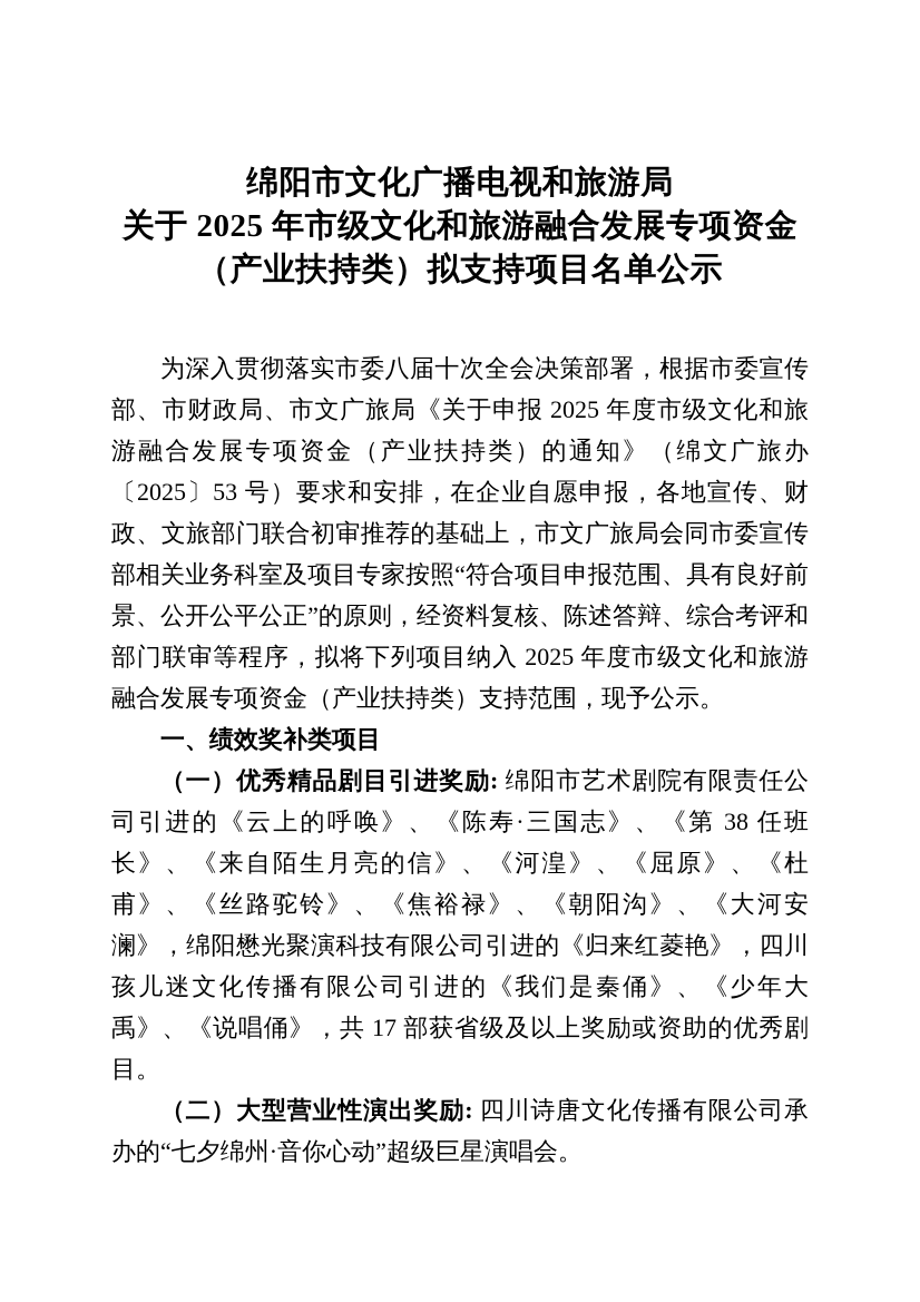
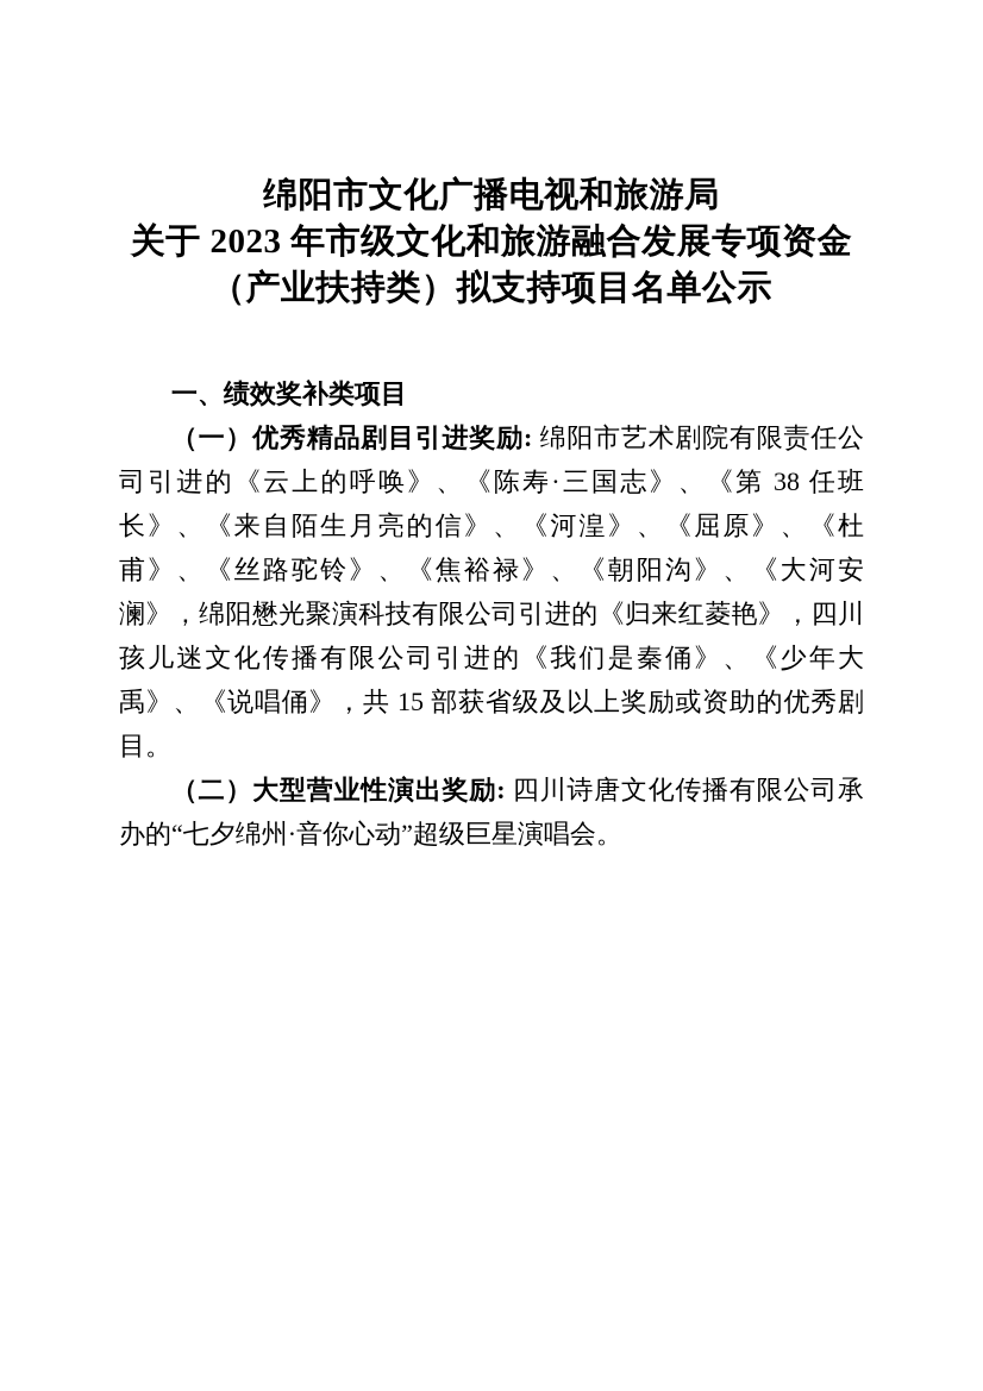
  绵阳市文化广播电视和旅游局
- 关于 2025 年市级文化和旅游融合发展专项资金
+ 关于 2023 年市级文化和旅游融合发展专项资金
  （产业扶持类）拟支持项目名单公示
- 为深入贯彻落实市委八届十次全会决策部署，根据市委宣传部、市财政局、市文广旅局《关于申报 2025 年度市级文化和旅游融合发展专项资金（产业扶持类）的通知》（绵文广旅办〔2025〕53 号）要求和安排，在企业自愿申报，各地宣传、财政、文旅部门联合初审推荐的基础上，市文广旅局会同市委宣传部相关业务科室及项目专家按照“符合项目申报范围、具有良好前景、公开公平公正”的原则，经资料复核、陈述答辩、综合考评和部门联审等程序，拟将下列项目纳入 2025 年度市级文化和旅游融合发展专项资金（产业扶持类）支持范围，现予公示。
  一、绩效奖补类项目
- （一）优秀精品剧目引进奖励: 绵阳市艺术剧院有限责任公司引进的《云上的呼唤》、《陈寿·三国志》、《第 38 任班长》、《来自陌生月亮的信》、《河湟》、《屈原》、《杜甫》、《丝路驼铃》、《焦裕禄》、《朝阳沟》、《大河安澜》，绵阳懋光聚演科技有限公司引进的《归来红菱艳》，四川孩儿迷文化传播有限公司引进的《我们是秦俑》、《少年大禹》、《说唱俑》，共 17 部获省级及以上奖励或资助的优秀剧目。
+ （一）优秀精品剧目引进奖励: 绵阳市艺术剧院有限责任公司引进的《云上的呼唤》、《陈寿·三国志》、《第 38 任班长》、《来自陌生月亮的信》、《河湟》、《屈原》、《杜甫》、《丝路驼铃》、《焦裕禄》、《朝阳沟》、《大河安澜》，绵阳懋光聚演科技有限公司引进的《归来红菱艳》，四川孩儿迷文化传播有限公司引进的《我们是秦俑》、《少年大禹》、《说唱俑》，共 15 部获省级及以上奖励或资助的优秀剧目。
  （二）大型营业性演出奖励: 四川诗唐文化传播有限公司承办的“七夕绵州·音你心动”超级巨星演唱会。
